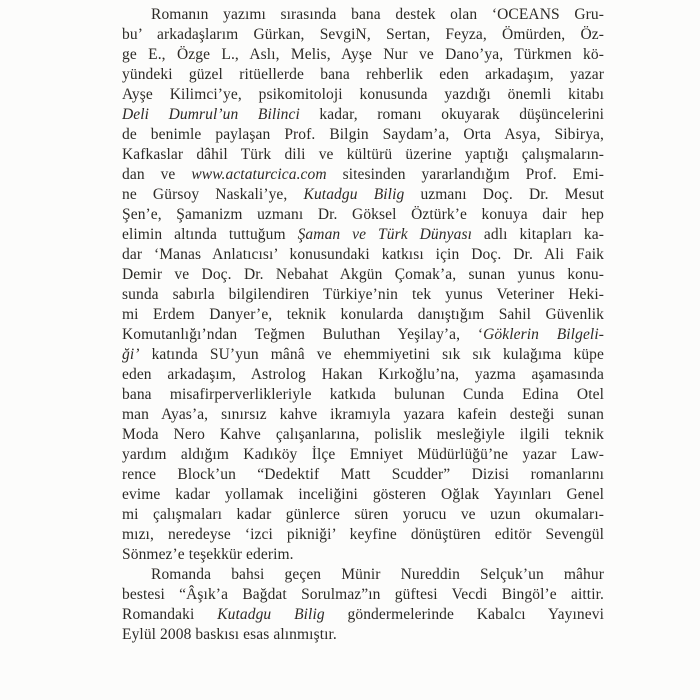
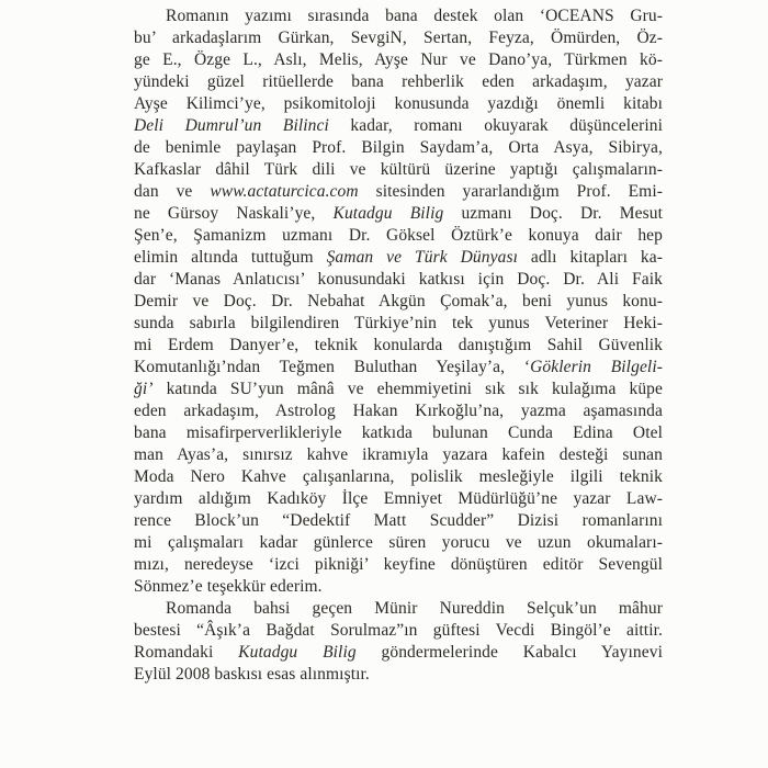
  Romanın yazımı sırasında bana destek olan ‘OCEANS Gru-
  bu’ arkadaşlarım Gürkan, SevgiN, Sertan, Feyza, Ömürden, Öz-
  ge E., Özge L., Aslı, Melis, Ayşe Nur ve Dano’ya, Türkmen kö-
  yündeki güzel ritüellerde bana rehberlik eden arkadaşım, yazar
  Ayşe Kilimci’ye, psikomitoloji konusunda yazdığı önemli kitabı
  Deli Dumrul’un Bilinci kadar, romanı okuyarak düşüncelerini
  de benimle paylaşan Prof. Bilgin Saydam’a, Orta Asya, Sibirya,
  Kafkaslar dâhil Türk dili ve kültürü üzerine yaptığı çalışmaların-
  dan ve www.actaturcica.com sitesinden yararlandığım Prof. Emi-
  ne Gürsoy Naskali’ye, Kutadgu Bilig uzmanı Doç. Dr. Mesut
  Şen’e, Şamanizm uzmanı Dr. Göksel Öztürk’e konuya dair hep
  elimin altında tuttuğum Şaman ve Türk Dünyası adlı kitapları ka-
  dar ‘Manas Anlatıcısı’ konusundaki katkısı için Doç. Dr. Ali Faik
- Demir ve Doç. Dr. Nebahat Akgün Çomak’a, sunan yunus konu-
+ Demir ve Doç. Dr. Nebahat Akgün Çomak’a, beni yunus konu-
  sunda sabırla bilgilendiren Türkiye’nin tek yunus Veteriner Heki-
  mi Erdem Danyer’e, teknik konularda danıştığım Sahil Güvenlik
  Komutanlığı’ndan Teğmen Buluthan Yeşilay’a, ‘Göklerin Bilgeli-
  ği’ katında SU’yun mânâ ve ehemmiyetini sık sık kulağıma küpe
  eden arkadaşım, Astrolog Hakan Kırkoğlu’na, yazma aşamasında
  bana misafirperverlikleriyle katkıda bulunan Cunda Edina Otel
  man Ayas’a, sınırsız kahve ikramıyla yazara kafein desteği sunan
  Moda Nero Kahve çalışanlarına, polislik mesleğiyle ilgili teknik
  yardım aldığım Kadıköy İlçe Emniyet Müdürlüğü’ne yazar Law-
  rence Block’un “Dedektif Matt Scudder” Dizisi romanlarını
- evime kadar yollamak inceliğini gösteren Oğlak Yayınları Genel
  mi çalışmaları kadar günlerce süren yorucu ve uzun okumaları-
  mızı, neredeyse ‘izci pikniği’ keyfine dönüştüren editör Sevengül
  Sönmez’e teşekkür ederim.
  Romanda bahsi geçen Münir Nureddin Selçuk’un mâhur
  bestesi “Âşık’a Bağdat Sorulmaz”ın güftesi Vecdi Bingöl’e aittir.
  Romandaki Kutadgu Bilig göndermelerinde Kabalcı Yayınevi
  Eylül 2008 baskısı esas alınmıştır.
